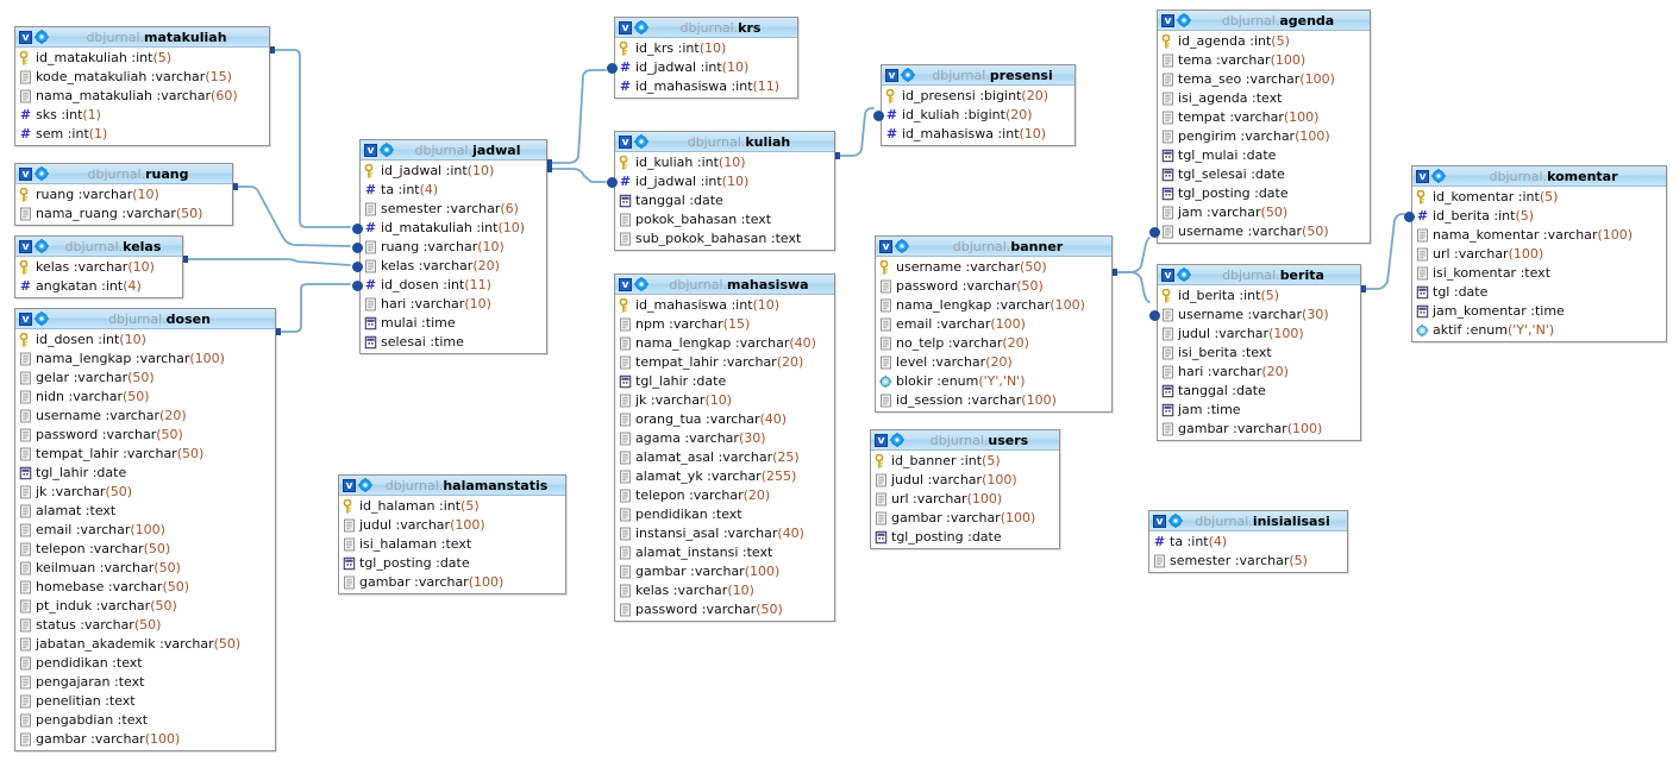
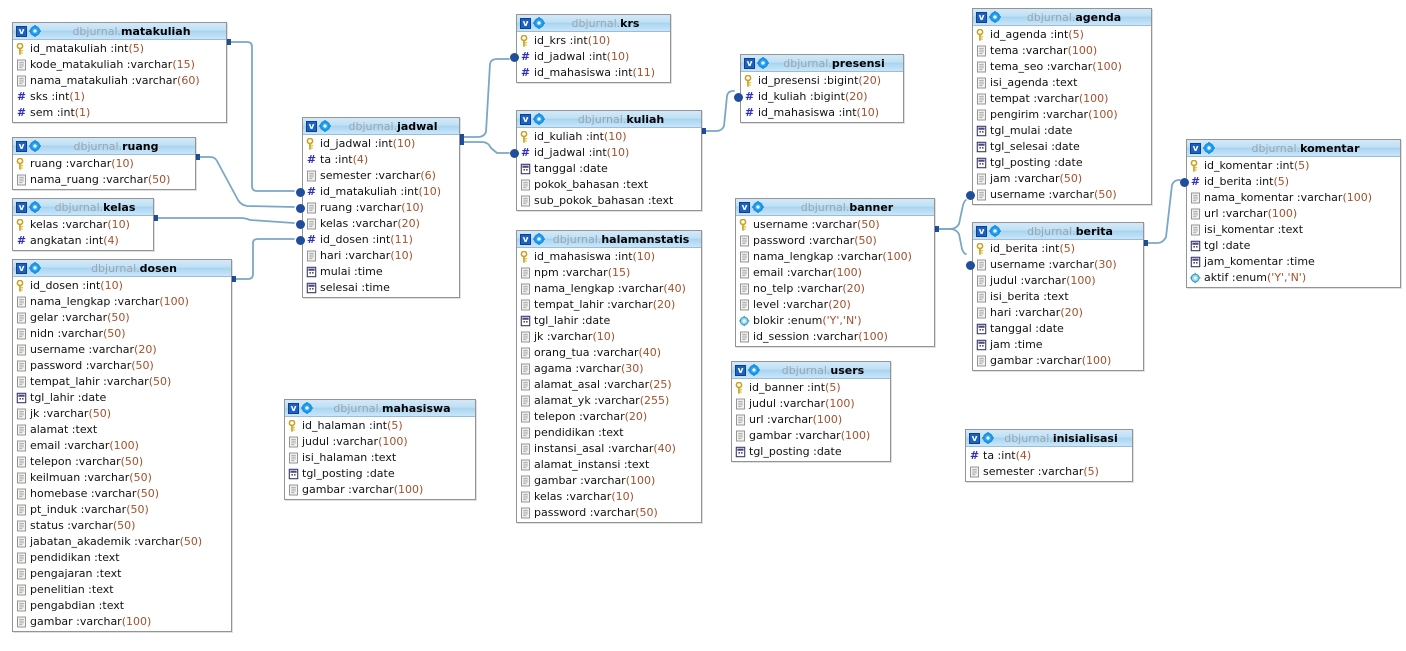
  v
  dbjurnal.matakuliah
  id_matakuliah :
  int(5)
  kode_matakuliah :
  varchar(15)
  nama_matakuliah :
  varchar(60)
  #
  sks :
  int(1)
  #
  sem :
  int(1)
  v
  dbjurnal.ruang
  ruang :
  varchar(10)
  nama_ruang :
  varchar(50)
  v
  dbjurnal.kelas
  kelas :
  varchar(10)
  #
  angkatan :
  int(4)
  v
  dbjurnal.dosen
  id_dosen :
  int(10)
  nama_lengkap :
  varchar(100)
  gelar :
  varchar(50)
  nidn :
  varchar(50)
  username :
  varchar(20)
  password :
  varchar(50)
  tempat_lahir :
  varchar(50)
  tgl_lahir :
  date
  jk :
  varchar(50)
  alamat :
  text
  email :
  varchar(100)
  telepon :
  varchar(50)
  keilmuan :
  varchar(50)
  homebase :
  varchar(50)
  pt_induk :
  varchar(50)
  status :
  varchar(50)
  jabatan_akademik :
  varchar(50)
  pendidikan :
  text
  pengajaran :
  text
  penelitian :
  text
  pengabdian :
  text
  gambar :
  varchar(100)
  v
  dbjurnal.jadwal
  id_jadwal :
  int(10)
  #
  ta :
  int(4)
  semester :
  varchar(6)
  #
  id_matakuliah :
  int(10)
  ruang :
  varchar(10)
  kelas :
  varchar(20)
  #
  id_dosen :
  int(11)
  hari :
  varchar(10)
  mulai :
  time
  selesai :
  time
  v
- dbjurnal.halamanstatis
+ dbjurnal.mahasiswa
  id_halaman :
  int(5)
  judul :
  varchar(100)
  isi_halaman :
  text
  tgl_posting :
  date
  gambar :
  varchar(100)
  v
  dbjurnal.krs
  id_krs :
  int(10)
  #
  id_jadwal :
  int(10)
  #
  id_mahasiswa :
  int(11)
  v
  dbjurnal.kuliah
  id_kuliah :
  int(10)
  #
  id_jadwal :
  int(10)
  tanggal :
  date
  pokok_bahasan :
  text
  sub_pokok_bahasan :
  text
  v
- dbjurnal.mahasiswa
+ dbjurnal.halamanstatis
  id_mahasiswa :
  int(10)
  npm :
  varchar(15)
  nama_lengkap :
  varchar(40)
  tempat_lahir :
  varchar(20)
  tgl_lahir :
  date
  jk :
  varchar(10)
  orang_tua :
  varchar(40)
  agama :
  varchar(30)
  alamat_asal :
  varchar(25)
  alamat_yk :
  varchar(255)
  telepon :
  varchar(20)
  pendidikan :
  text
  instansi_asal :
  varchar(40)
  alamat_instansi :
  text
  gambar :
  varchar(100)
  kelas :
  varchar(10)
  password :
  varchar(50)
  v
  dbjurnal.presensi
  id_presensi :
  bigint(20)
  #
  id_kuliah :
  bigint(20)
  #
  id_mahasiswa :
  int(10)
  v
  dbjurnal.banner
  username :
  varchar(50)
  password :
  varchar(50)
  nama_lengkap :
  varchar(100)
  email :
  varchar(100)
  no_telp :
  varchar(20)
  level :
  varchar(20)
  blokir :
  enum('Y','N')
  id_session :
  varchar(100)
  v
  dbjurnal.users
  id_banner :
  int(5)
  judul :
  varchar(100)
  url :
  varchar(100)
  gambar :
  varchar(100)
  tgl_posting :
  date
  v
  dbjurnal.agenda
  id_agenda :
  int(5)
  tema :
  varchar(100)
  tema_seo :
  varchar(100)
  isi_agenda :
  text
  tempat :
  varchar(100)
  pengirim :
  varchar(100)
  tgl_mulai :
  date
  tgl_selesai :
  date
  tgl_posting :
  date
  jam :
  varchar(50)
  username :
  varchar(50)
  v
  dbjurnal.berita
  id_berita :
  int(5)
  username :
  varchar(30)
  judul :
  varchar(100)
  isi_berita :
  text
  hari :
  varchar(20)
  tanggal :
  date
  jam :
  time
  gambar :
  varchar(100)
  v
  dbjurnal.komentar
  id_komentar :
  int(5)
  #
  id_berita :
  int(5)
  nama_komentar :
  varchar(100)
  url :
  varchar(100)
  isi_komentar :
  text
  tgl :
  date
  jam_komentar :
  time
  aktif :
  enum('Y','N')
  v
  dbjurnal.inisialisasi
  #
  ta :
  int(4)
  semester :
  varchar(5)
